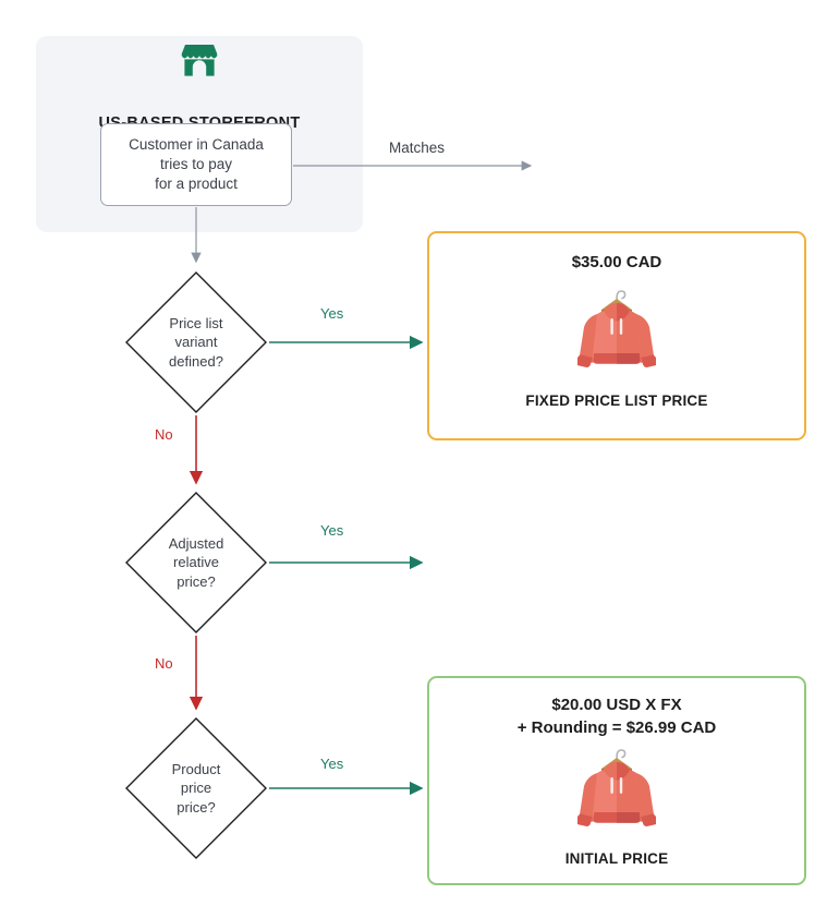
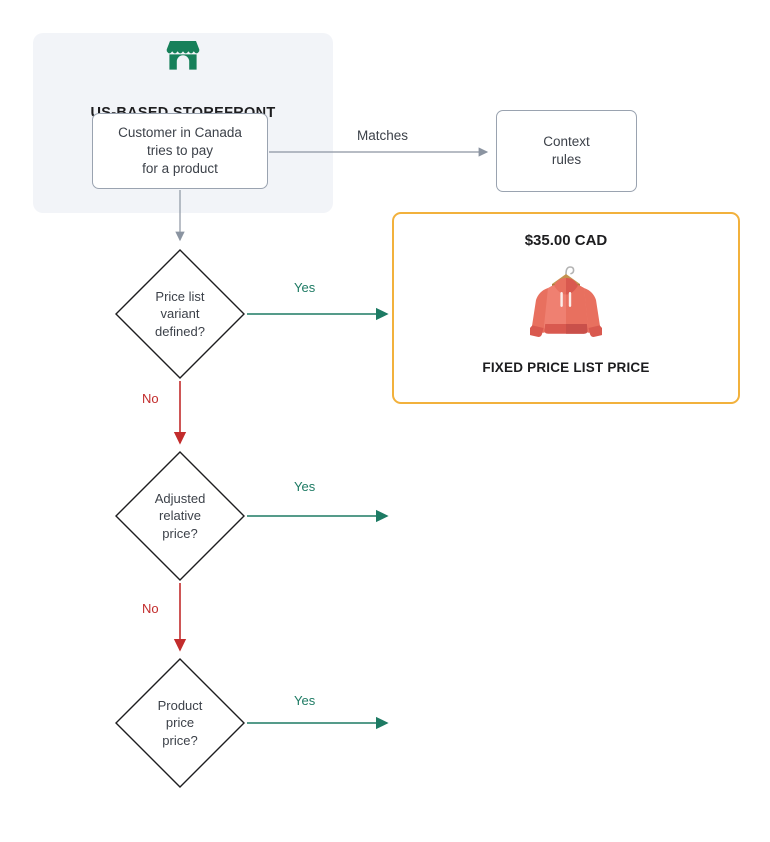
  Customer in Canada
  tries to pay
  for a product
+ Context
+ rules
  Matches
  Price list
  variant
  defined?
  Adjusted
  relative
  price?
  Product
  price
  price?
  Yes
  Yes
  Yes
  No
  No
  $35.00 CAD
  FIXED PRICE LIST PRICE
- $20.00 USD X FX
- + Rounding = $26.99 CAD
- INITIAL PRICE
